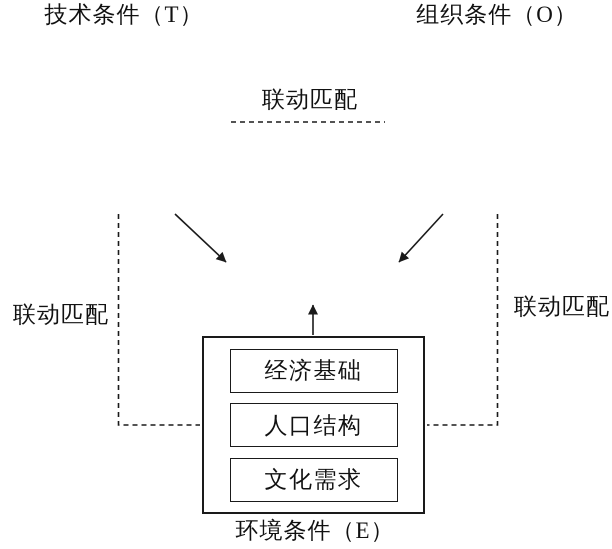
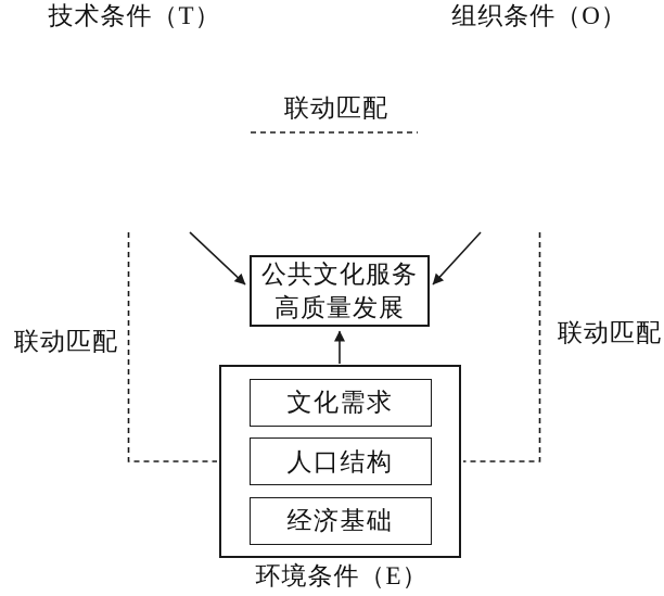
  技术条件（T）
  组织条件（O）
+ 公共文化服务
+ 高质量发展
- 经济基础
+ 文化需求
  人口结构
- 文化需求
+ 经济基础
  环境条件（E）
  联动匹配
  联动匹配
  联动匹配
